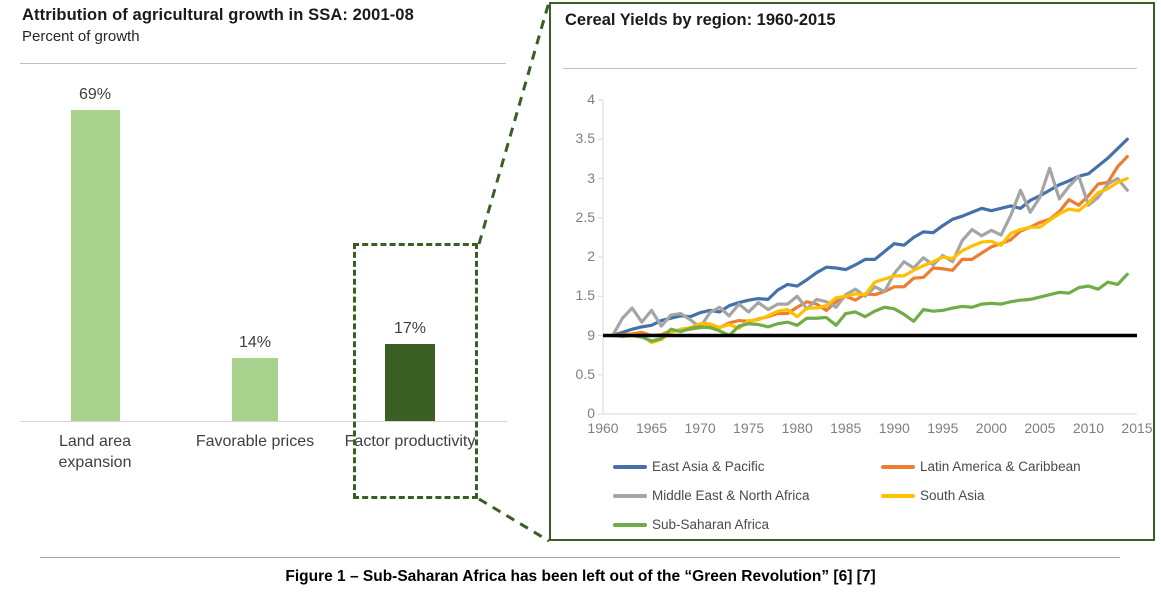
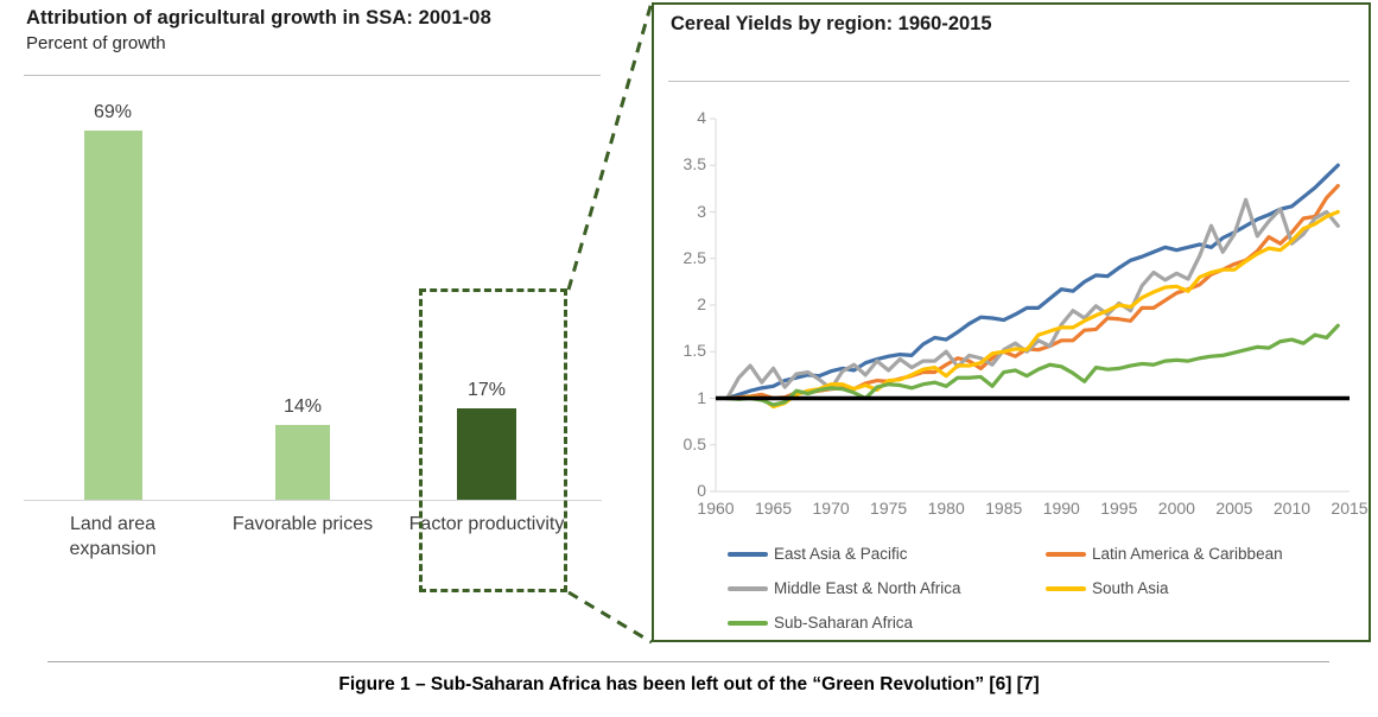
  Attribution of agricultural growth in SSA: 2001-08
  Percent of growth
  69%
  Land area expansion
  14%
  Favorable prices
  17%
  Factor productivity
  Cereal Yields by region: 1960-2015
  0
  0.5
- 9
+ 1
  1.5
  2
  2.5
  3
  3.5
  4
  1960
  1965
  1970
  1975
  1980
  1985
  1990
  1995
  2000
  2005
  2010
  2015
  East Asia & Pacific
  Latin America & Caribbean
  Middle East & North Africa
  South Asia
  Sub-Saharan Africa
  Figure 1 – Sub-Saharan Africa has been left out of the “Green Revolution” [6] [7]
